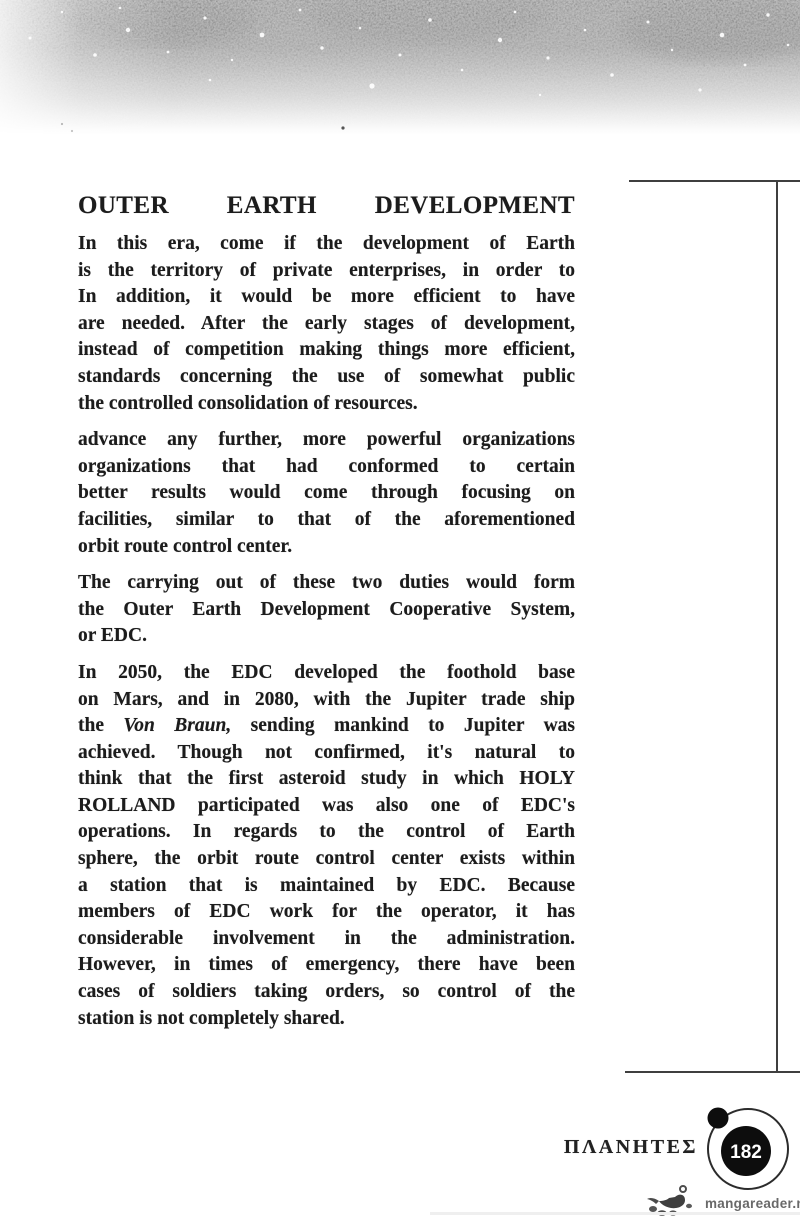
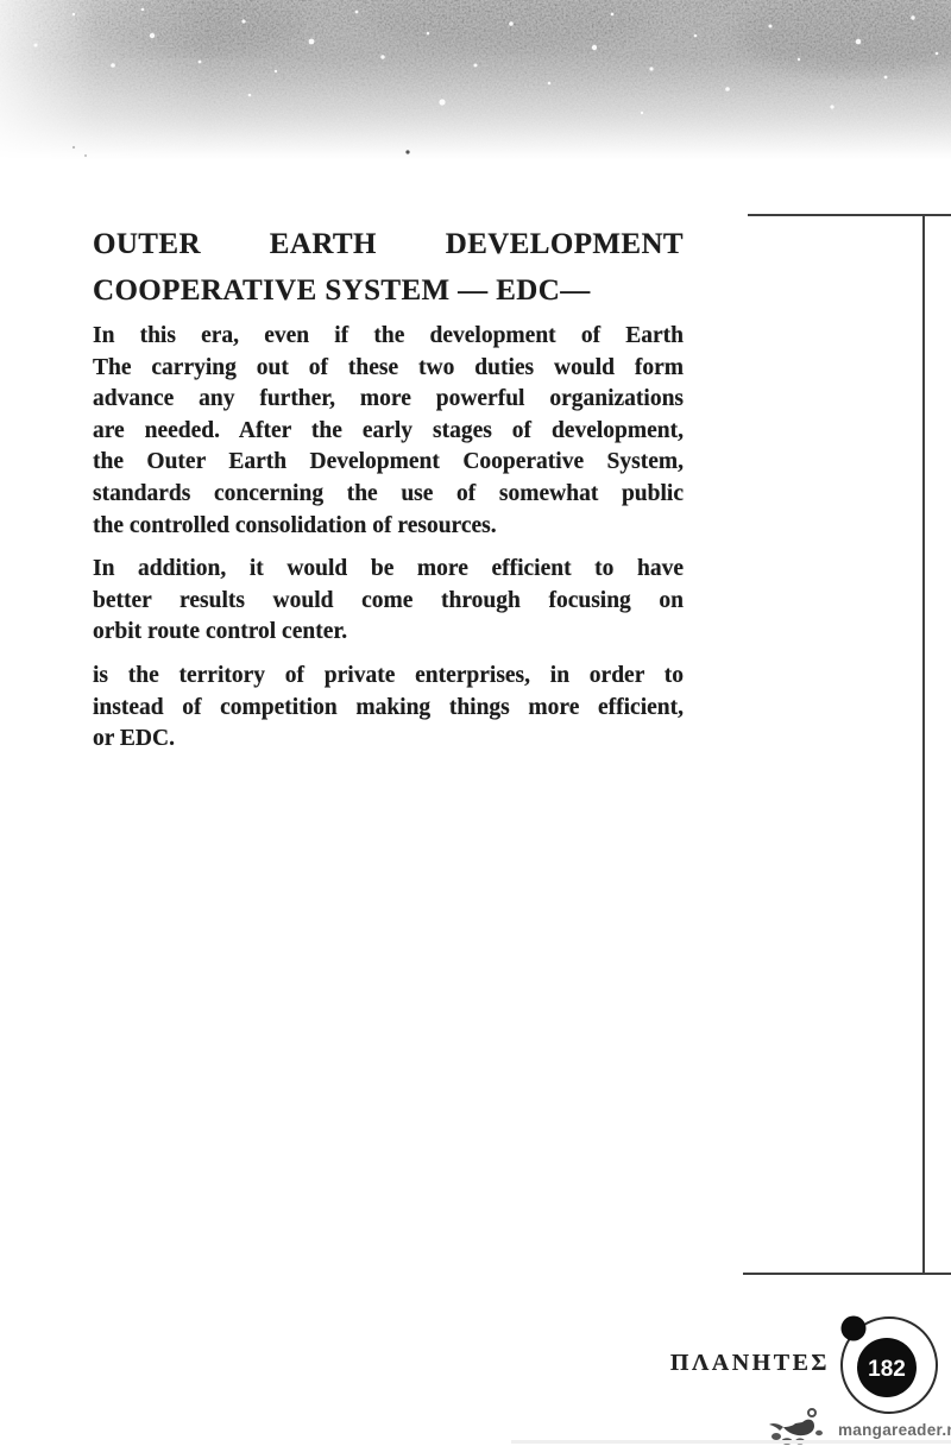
  OUTER EARTH DEVELOPMENT
+ COOPERATIVE SYSTEM — EDC—
- In this era, come if the development of Earth
+ In this era, even if the development of Earth
- is the territory of private enterprises, in order to
+ The carrying out of these two duties would form
- In addition, it would be more efficient to have
+ advance any further, more powerful organizations
  are needed. After the early stages of development,
- instead of competition making things more efficient,
+ the Outer Earth Development Cooperative System,
  standards concerning the use of somewhat public
  the controlled consolidation of resources.
- advance any further, more powerful organizations
+ In addition, it would be more efficient to have
- organizations that had conformed to certain
  better results would come through focusing on
- facilities, similar to that of the aforementioned
  orbit route control center.
- The carrying out of these two duties would form
+ is the territory of private enterprises, in order to
- the Outer Earth Development Cooperative System,
+ instead of competition making things more efficient,
  or EDC.
- In 2050, the EDC developed the foothold base
- on Mars, and in 2080, with the Jupiter trade ship
- the Von Braun, sending mankind to Jupiter was
- achieved. Though not confirmed, it's natural to
- think that the first asteroid study in which HOLY
- ROLLAND participated was also one of EDC's
- operations. In regards to the control of Earth
- sphere, the orbit route control center exists within
- a station that is maintained by EDC. Because
- members of EDC work for the operator, it has
- considerable involvement in the administration.
- However, in times of emergency, there have been
- cases of soldiers taking orders, so control of the
- station is not completely shared.
  ΠΛΑΝΗΤΕΣ
  182
  mangareader.
